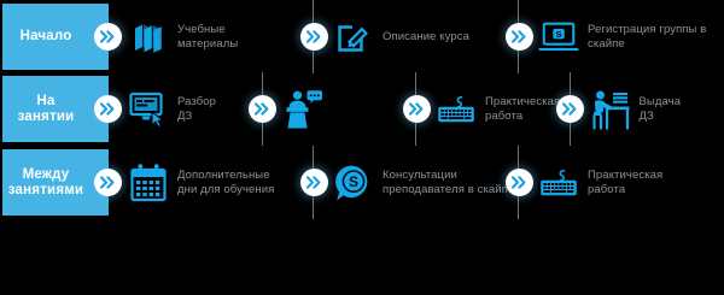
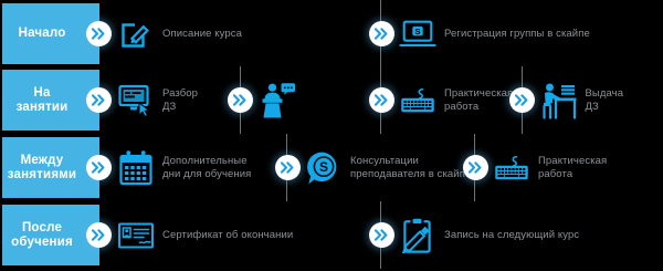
  Начало
- Учебные
- материалы
  Описание курса
  S
  Регистрация группы в скайпе
  На
  занятии
  Разбор
  ДЗ
  Практическа
  работа
  Выдача
  ДЗ
  Между
  занятиями
  Дополнительные
  дни для обучения
  S
  Консультации
  преподавателя в скайп
  Практическая
  работа
+ После
+ обучения
+ Сертификат об окончании
+ Запись на следующий курс
